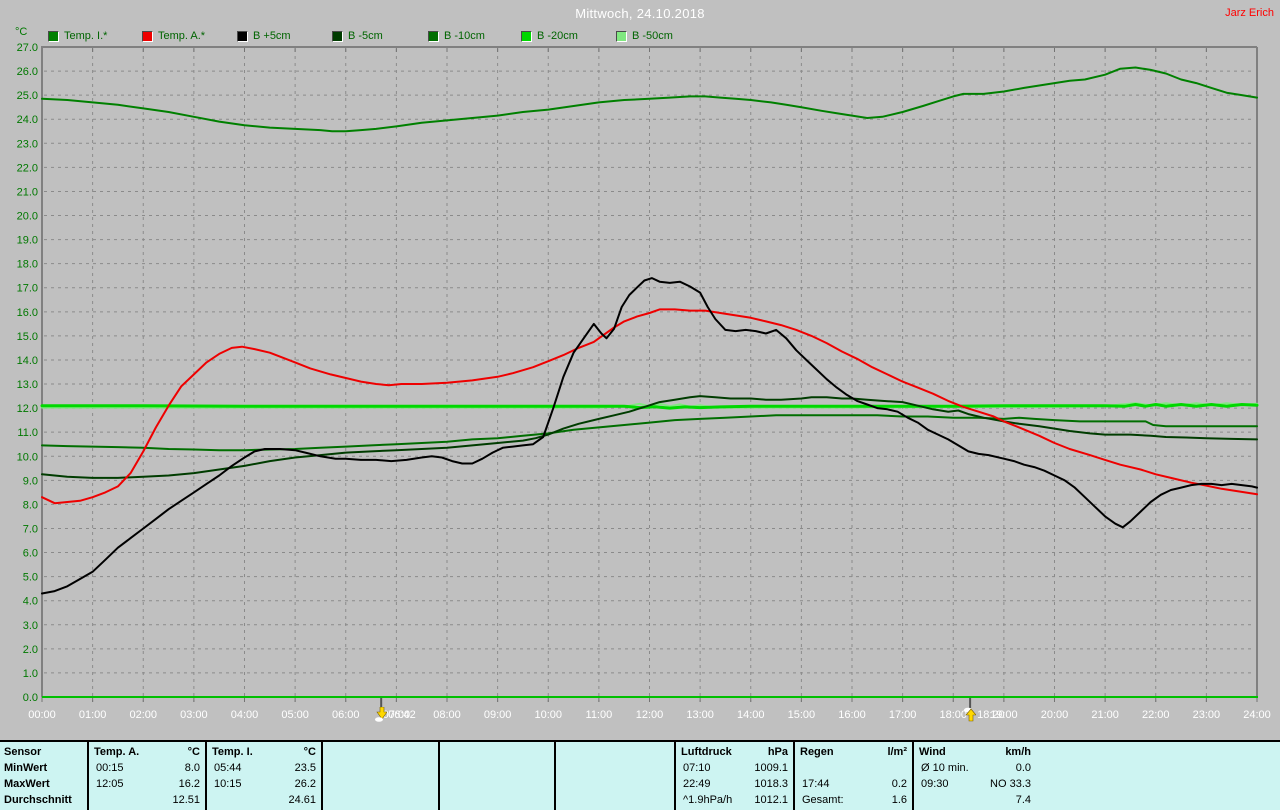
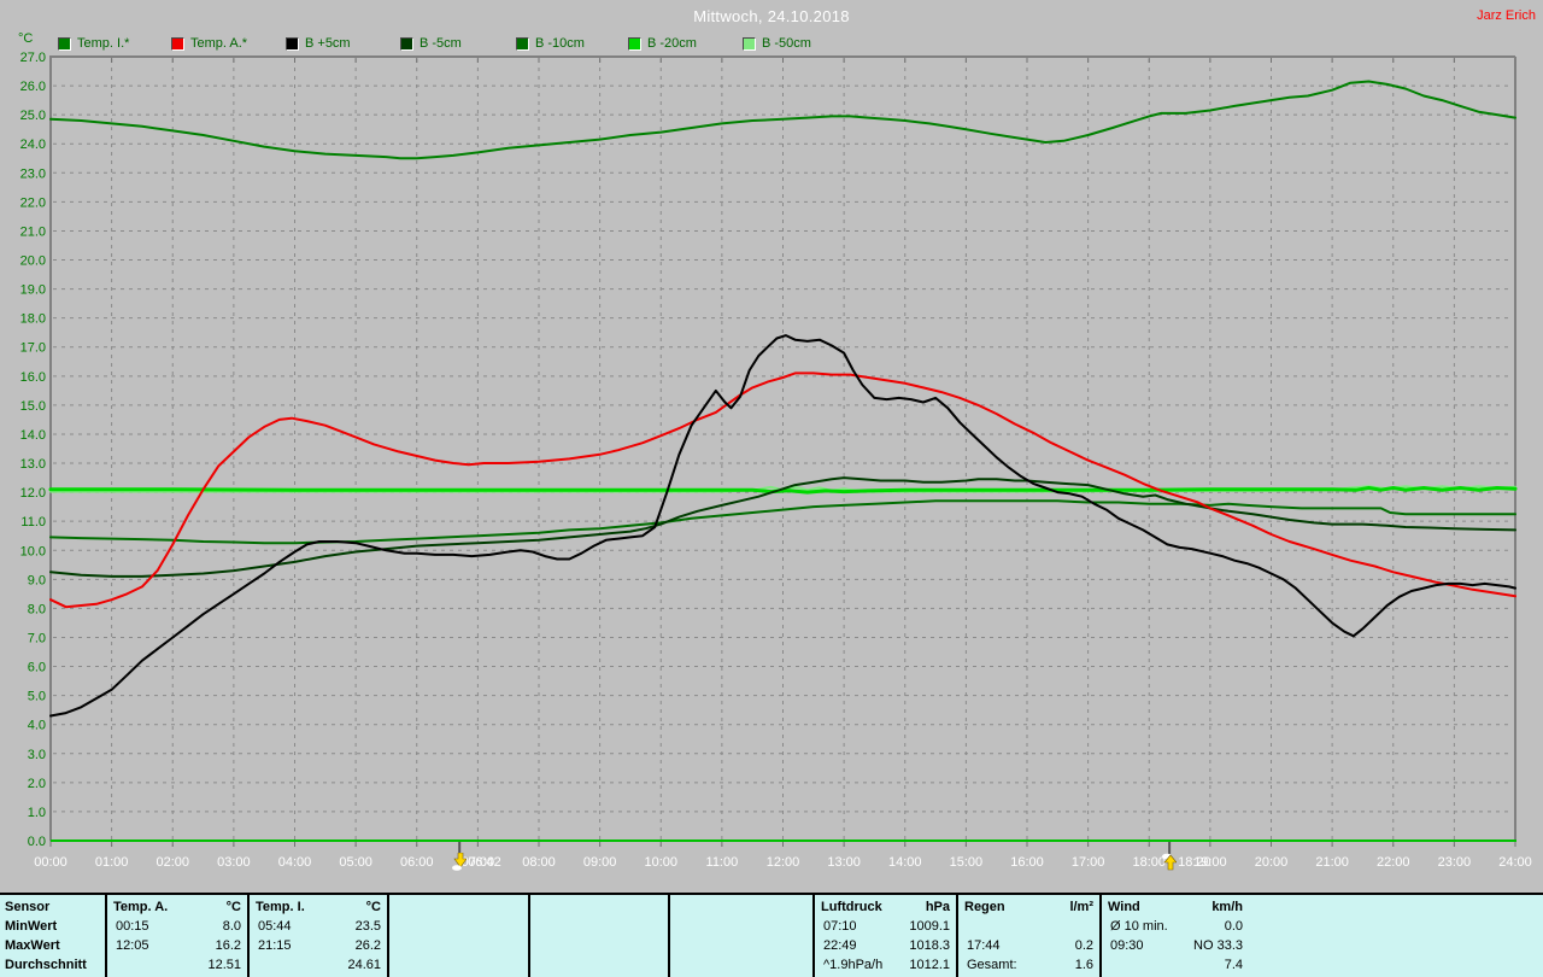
  Mittwoch, 24.10.2018
  Jarz Erich
  °C
  Temp. I.*
  Temp. A.*
  B +5cm
  B -5cm
  B -10cm
  B -20cm
  B -50cm
  0.0
  1.0
  2.0
  3.0
  4.0
  5.0
  6.0
  7.0
  8.0
  9.0
  10.0
  11.0
  12.0
  13.0
  14.0
  15.0
  16.0
  17.0
  18.0
  19.0
  20.0
  21.0
  22.0
  23.0
  24.0
  25.0
  26.0
  27.0
  00:00
  01:00
  02:00
  03:00
  04:00
  05:00
  06:00
  07:00
  08:00
  09:00
  10:00
  11:00
  12:00
  13:00
  14:00
  15:00
  16:00
  17:00
  18:00
  19:00
  20:00
  21:00
  22:00
  23:00
  24:00
  06:42
  18:20
  Sensor
  MinWert
  MaxWert
  Durchschnitt
  Temp. A.
  °C
  00:15
  8.0
  12:05
  16.2
  12.51
  Temp. I.
  °C
  05:44
  23.5
- 10:15
+ 21:15
  26.2
  24.61
  Luftdruck
  hPa
  07:10
  1009.1
  22:49
  1018.3
  ^1.9hPa/h
  1012.1
  Regen
  l/m²
  17:44
  0.2
  Gesamt:
  1.6
  Wind
  km/h
  Ø 10 min.
  0.0
  09:30
  NO 33.3
  7.4
